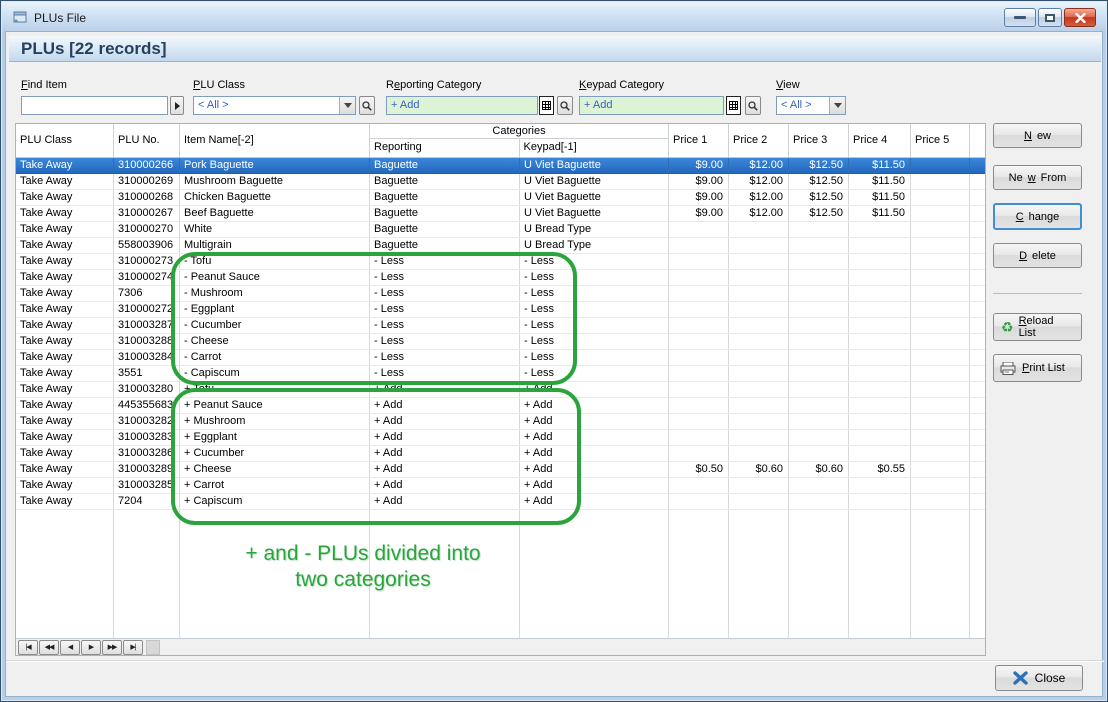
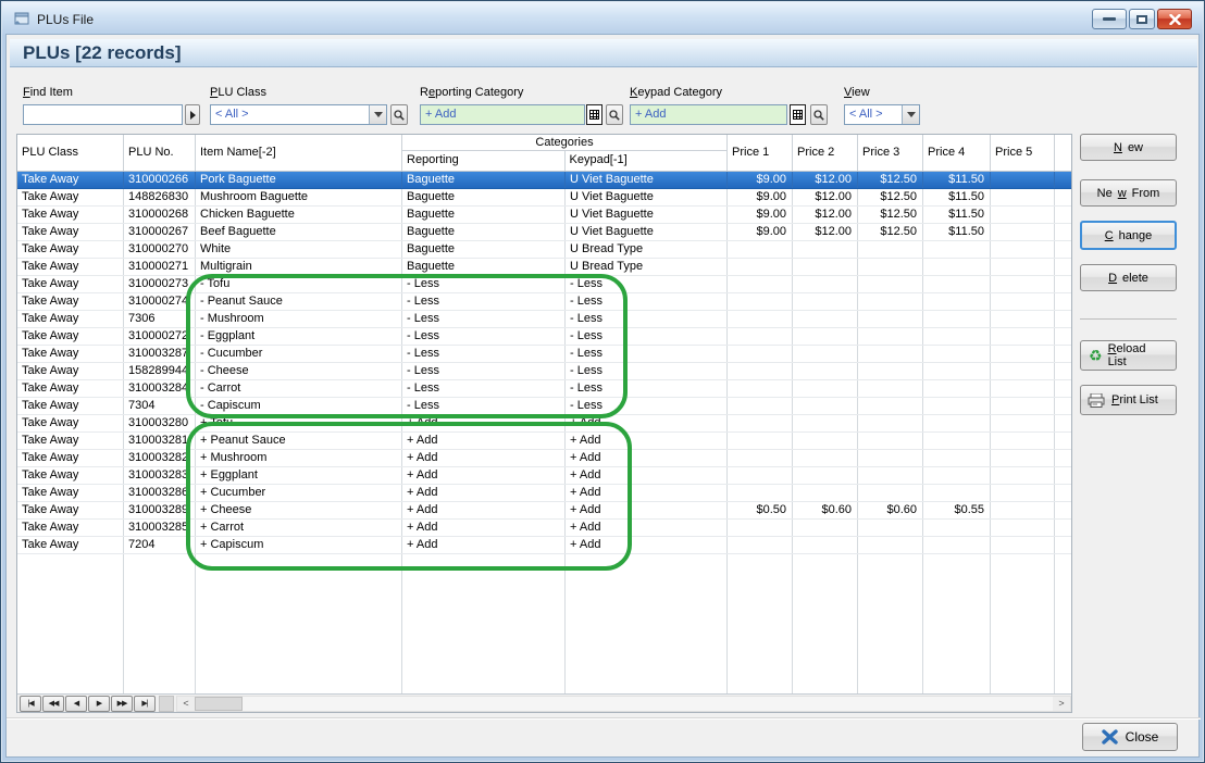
  PLUs File
  PLUs [22 records]
  Find Item
  PLU Class
  Reporting Category
  Keypad Category
  View
  < All >
  + Add
  + Add
  < All >
  PLU Class
  PLU No.
  Item Name[-2]
  Categories
  Reporting
  Keypad[-1]
  Price 1
  Price 2
  Price 3
  Price 4
  Price 5
  Take Away
  310000266
  Pork Baguette
  Baguette
  U Viet Baguette
  $9.00
  $12.00
  $12.50
  $11.50
  Take Away
- 310000269
+ 148826830
  Mushroom Baguette
  Baguette
  U Viet Baguette
  $9.00
  $12.00
  $12.50
  $11.50
  Take Away
  310000268
  Chicken Baguette
  Baguette
  U Viet Baguette
  $9.00
  $12.00
  $12.50
  $11.50
  Take Away
  310000267
  Beef Baguette
  Baguette
  U Viet Baguette
  $9.00
  $12.00
  $12.50
  $11.50
  Take Away
  310000270
  White
  Baguette
  U Bread Type
  Take Away
- 558003906
+ 310000271
  Multigrain
  Baguette
  U Bread Type
  Take Away
  310000273
  - Tofu
  - Less
  - Less
  Take Away
  310000274
  - Peanut Sauce
  - Less
  - Less
  Take Away
  7306
  - Mushroom
  - Less
  - Less
  Take Away
  310000272
  - Eggplant
  - Less
  - Less
  Take Away
  310003287
  - Cucumber
  - Less
  - Less
  Take Away
- 310003288
+ 158289944
  - Cheese
  - Less
  - Less
  Take Away
  310003284
  - Carrot
  - Less
  - Less
  Take Away
- 3551
+ 7304
  - Capiscum
  - Less
  - Less
  Take Away
  310003280
  + Tofu
  + Add
  + Add
  Take Away
- 445355683
+ 310003281
  + Peanut Sauce
  + Add
  + Add
  Take Away
  310003282
  + Mushroom
  + Add
  + Add
  Take Away
  310003283
  + Eggplant
  + Add
  + Add
  Take Away
  310003286
  + Cucumber
  + Add
  + Add
  Take Away
  310003289
  + Cheese
  + Add
  + Add
  $0.50
  $0.60
  $0.60
  $0.55
  Take Away
  310003285
  + Carrot
  + Add
  + Add
  Take Away
  7204
  + Capiscum
  + Add
  + Add
+ <
+ >
  N
  ew
  Ne
  w
  From
  C
  hange
  D
  elete
  ♻
  Reload List
  Print List
  Close
- + and - PLUs divided into
- two categories
